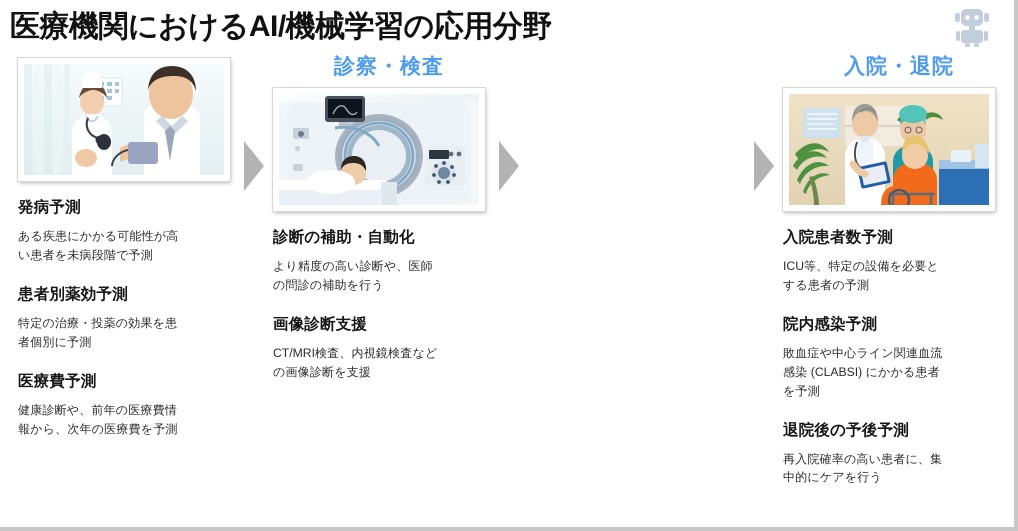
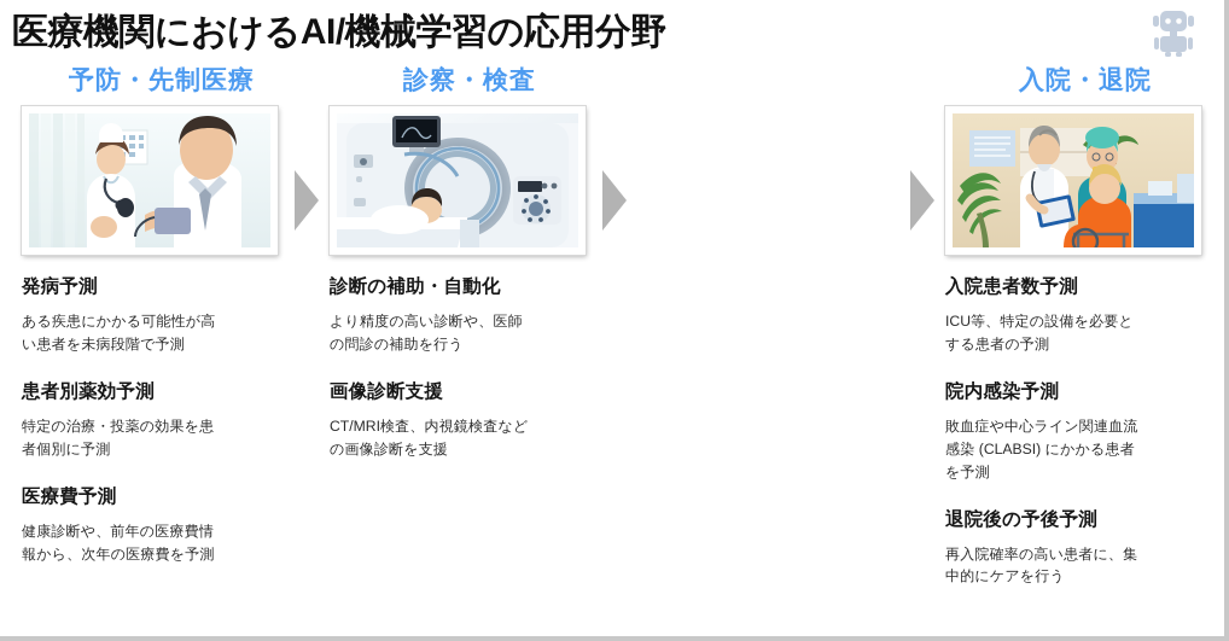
  医療機関におけるAI/機械学習の応用分野
+ 予防・先制医療
  発病予測
  ある疾患にかかる可能性が高
  い患者を未病段階で予測
  患者別薬効予測
  特定の治療・投薬の効果を患
  者個別に予測
  医療費予測
  健康診断や、前年の医療費情
  報から、次年の医療費を予測
  診察・検査
  診断の補助・自動化
  より精度の高い診断や、医師
  の問診の補助を行う
  画像診断支援
  CT/MRI検査、内視鏡検査など
  の画像診断を支援
  入院・退院
  入院患者数予測
  ICU等、特定の設備を必要と
  する患者の予測
  院内感染予測
  敗血症や中心ライン関連血流
  感染 (CLABSI) にかかる患者
  を予測
  退院後の予後予測
  再入院確率の高い患者に、集
  中的にケアを行う
